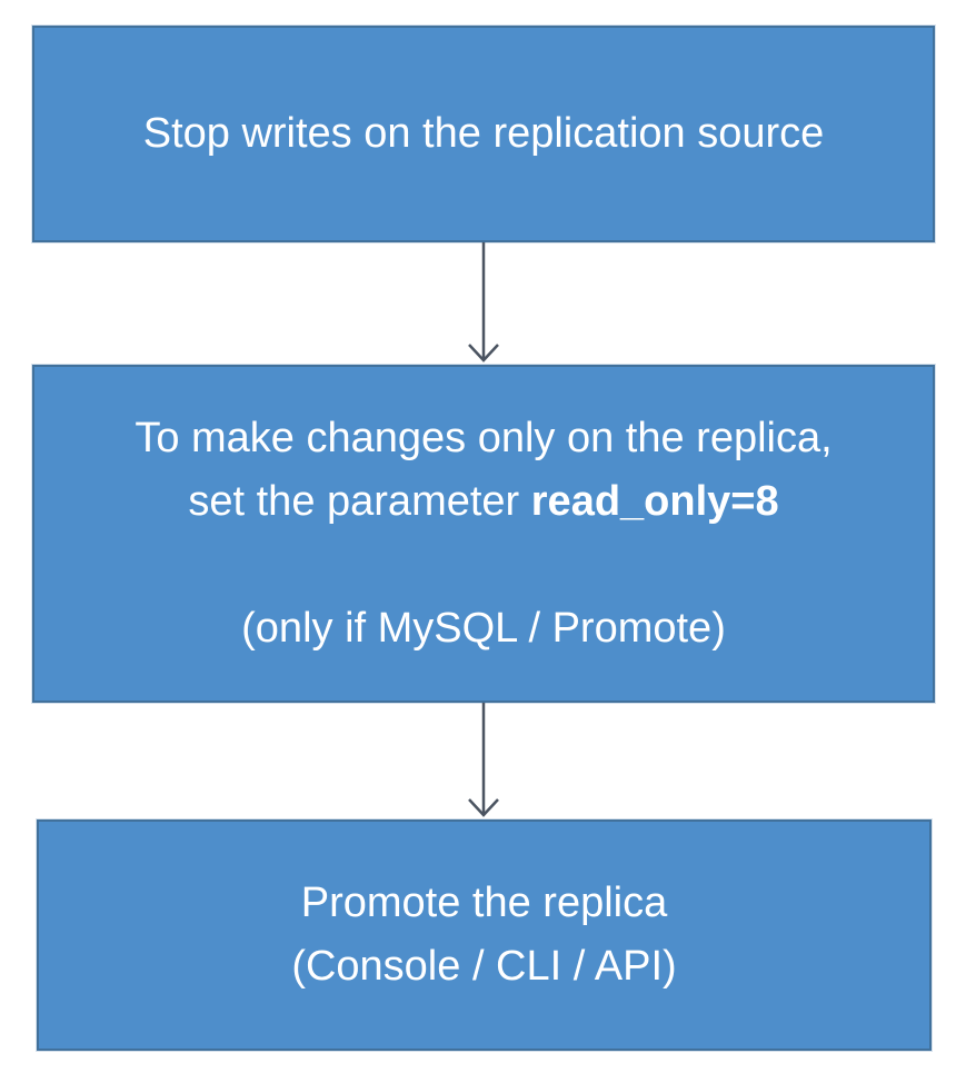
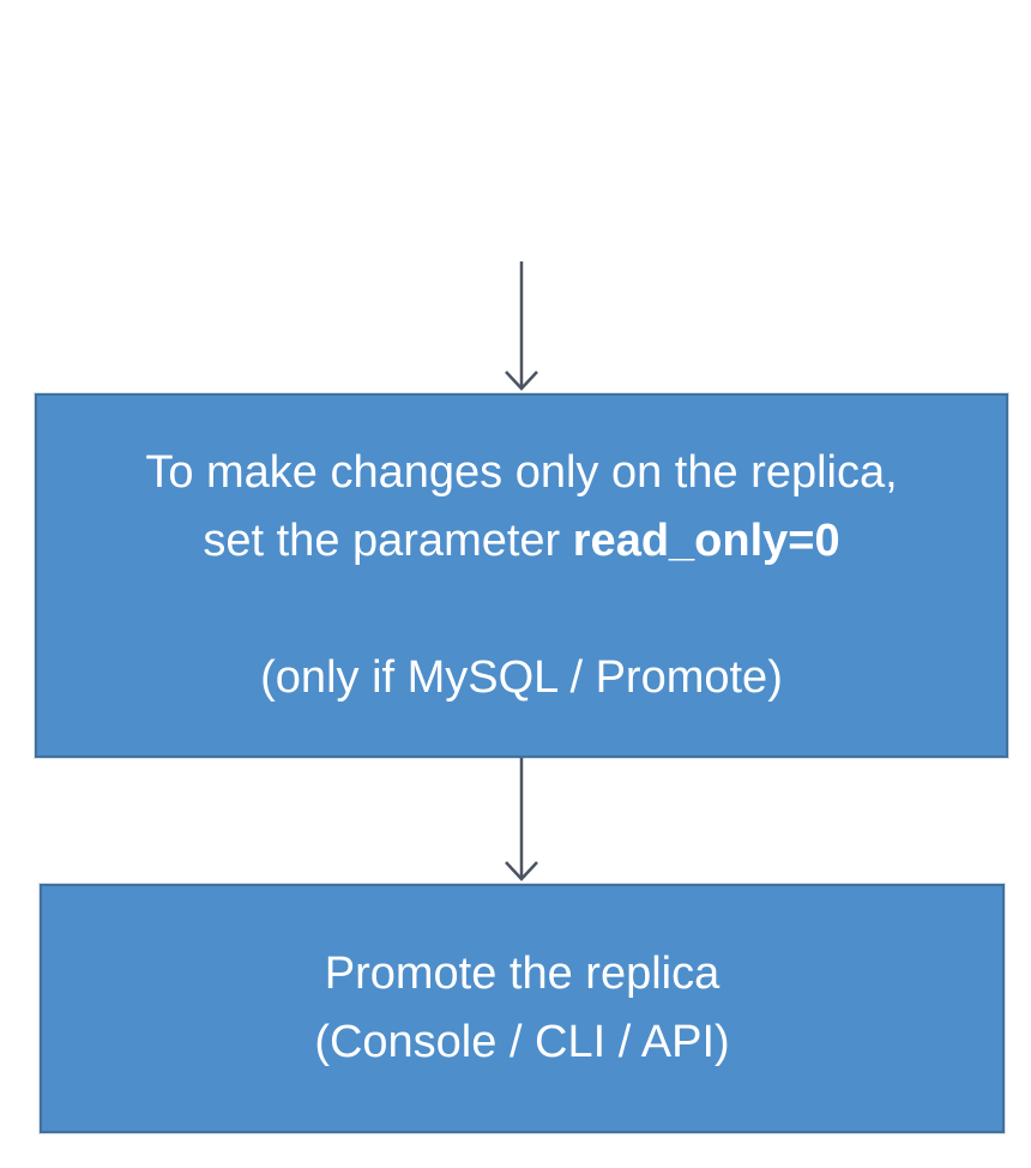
- Stop writes on the replication source
  To make changes only on the replica,
- set the parameter read_only=8
+ set the parameter read_only=0
  (only if MySQL / Promote)
  Promote the replica
  (Console / CLI / API)
